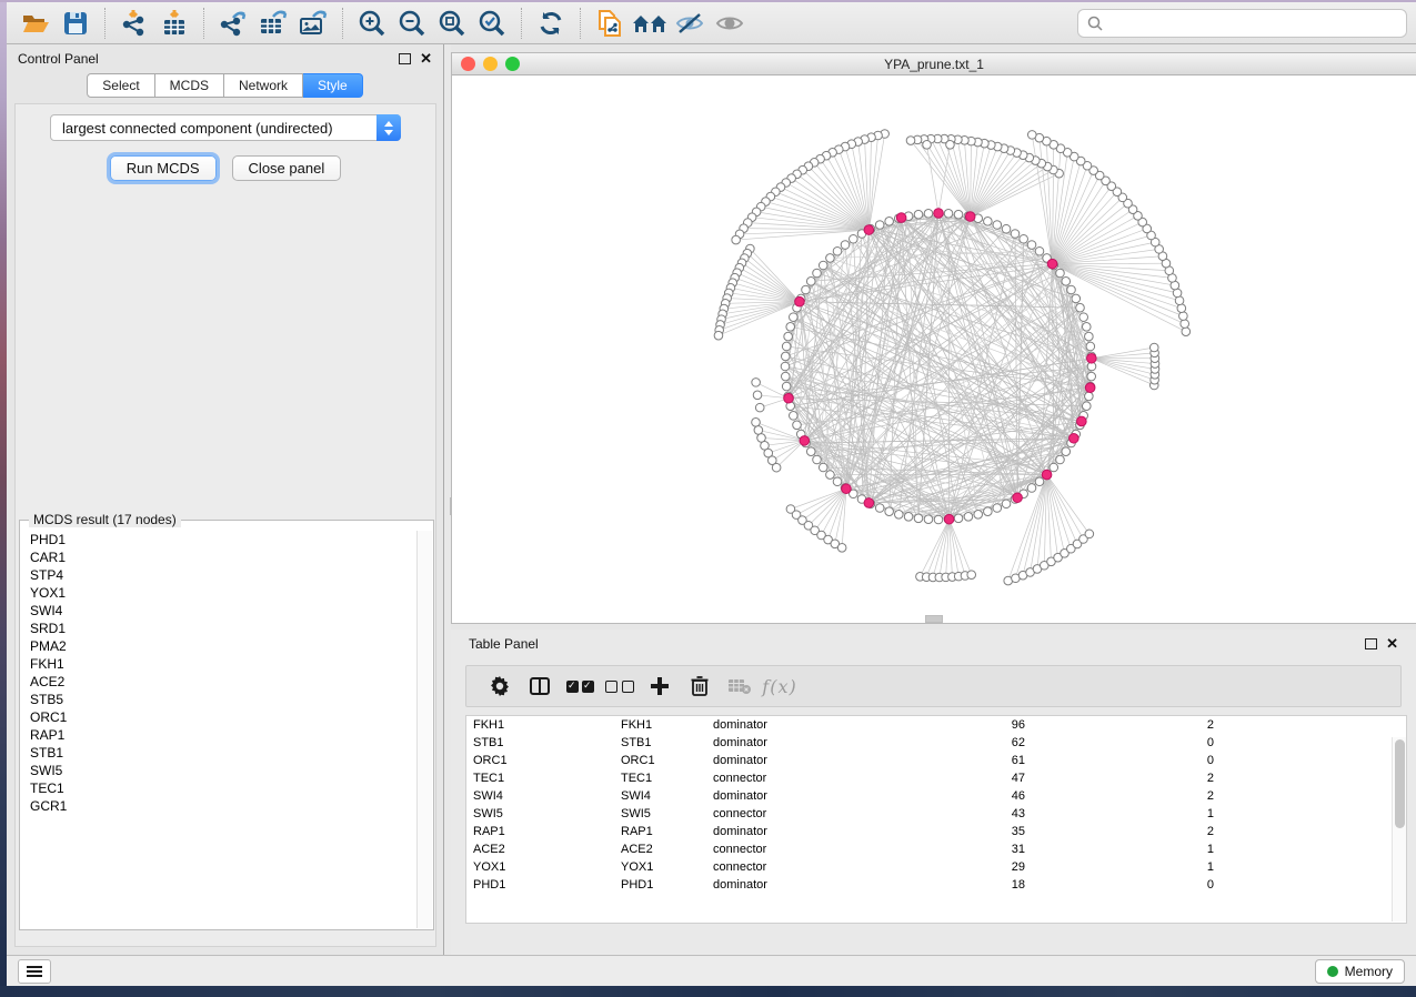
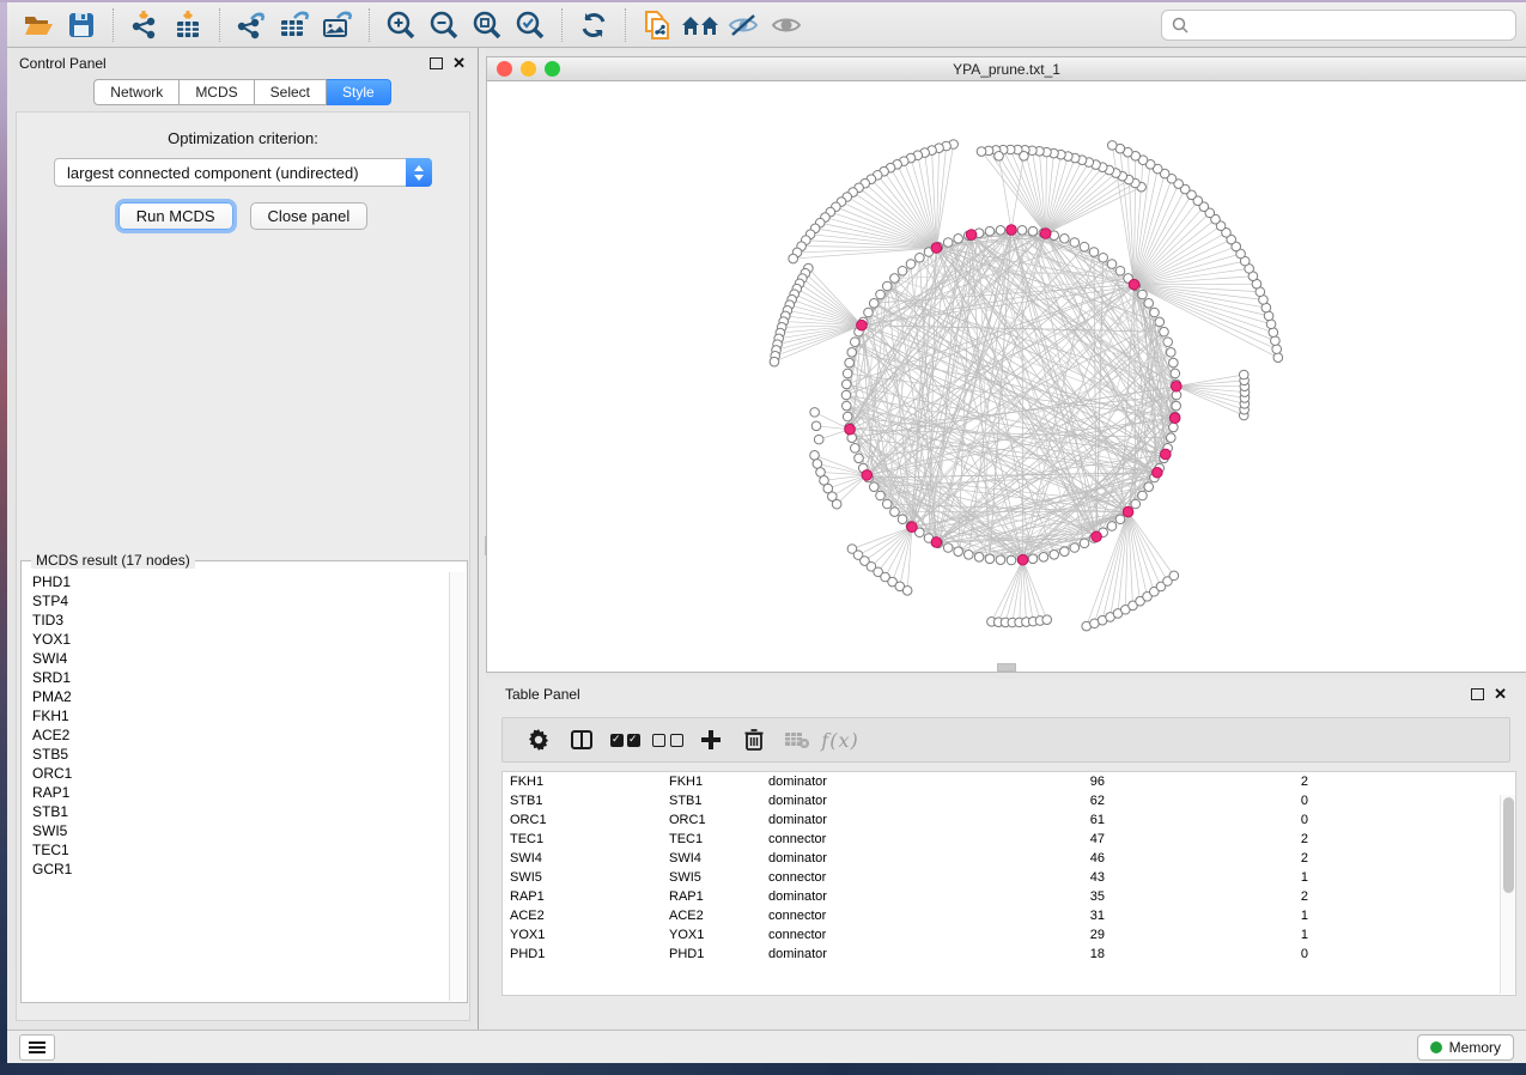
  Control Panel
  ✕
- Select
+ Network
  MCDS
- Network
+ Select
  Style
+ Optimization criterion:
  largest connected component (undirected)
  Run MCDS
  Close panel
  MCDS result (17 nodes)
  PHD1
- CAR1
  STP4
+ TID3
  YOX1
  SWI4
  SRD1
  PMA2
  FKH1
  ACE2
  STB5
  ORC1
  RAP1
  STB1
  SWI5
  TEC1
  GCR1
  YPA_prune.txt_1
  Table Panel
  ✕
  f(x)
  FKH1
  FKH1
  dominator
  96
  2
  STB1
  STB1
  dominator
  62
  0
  ORC1
  ORC1
  dominator
  61
  0
  TEC1
  TEC1
  connector
  47
  2
  SWI4
  SWI4
  dominator
  46
  2
  SWI5
  SWI5
  connector
  43
  1
  RAP1
  RAP1
  dominator
  35
  2
  ACE2
  ACE2
  connector
  31
  1
  YOX1
  YOX1
  connector
  29
  1
  PHD1
  PHD1
  dominator
  18
  0
  Memory
